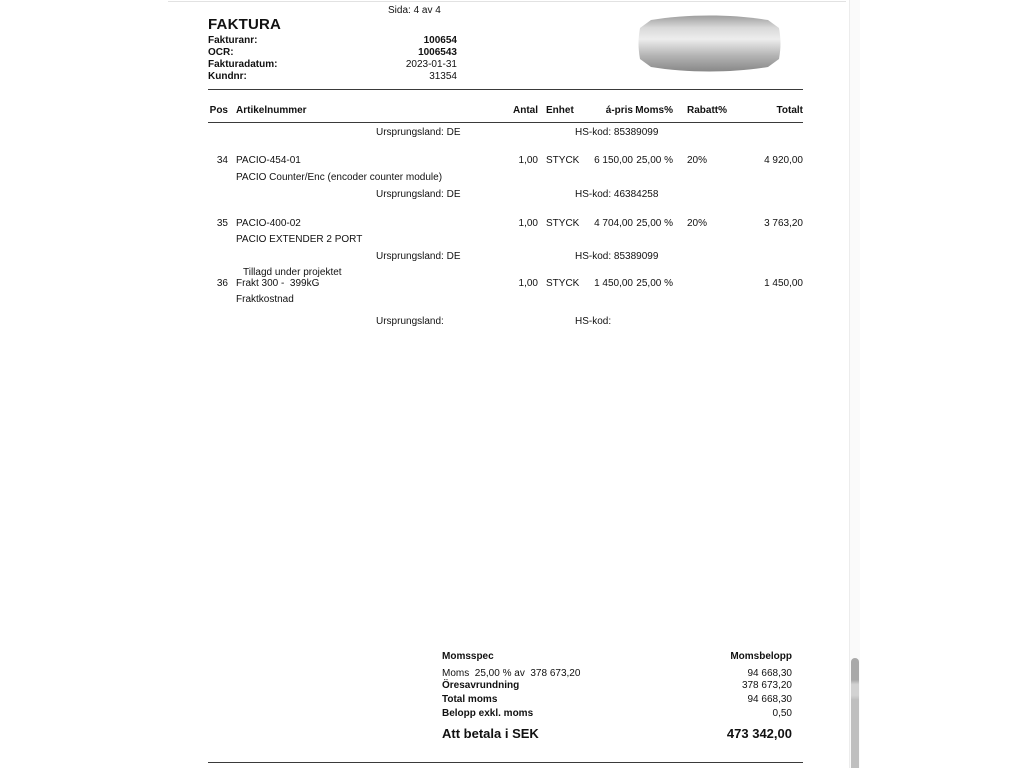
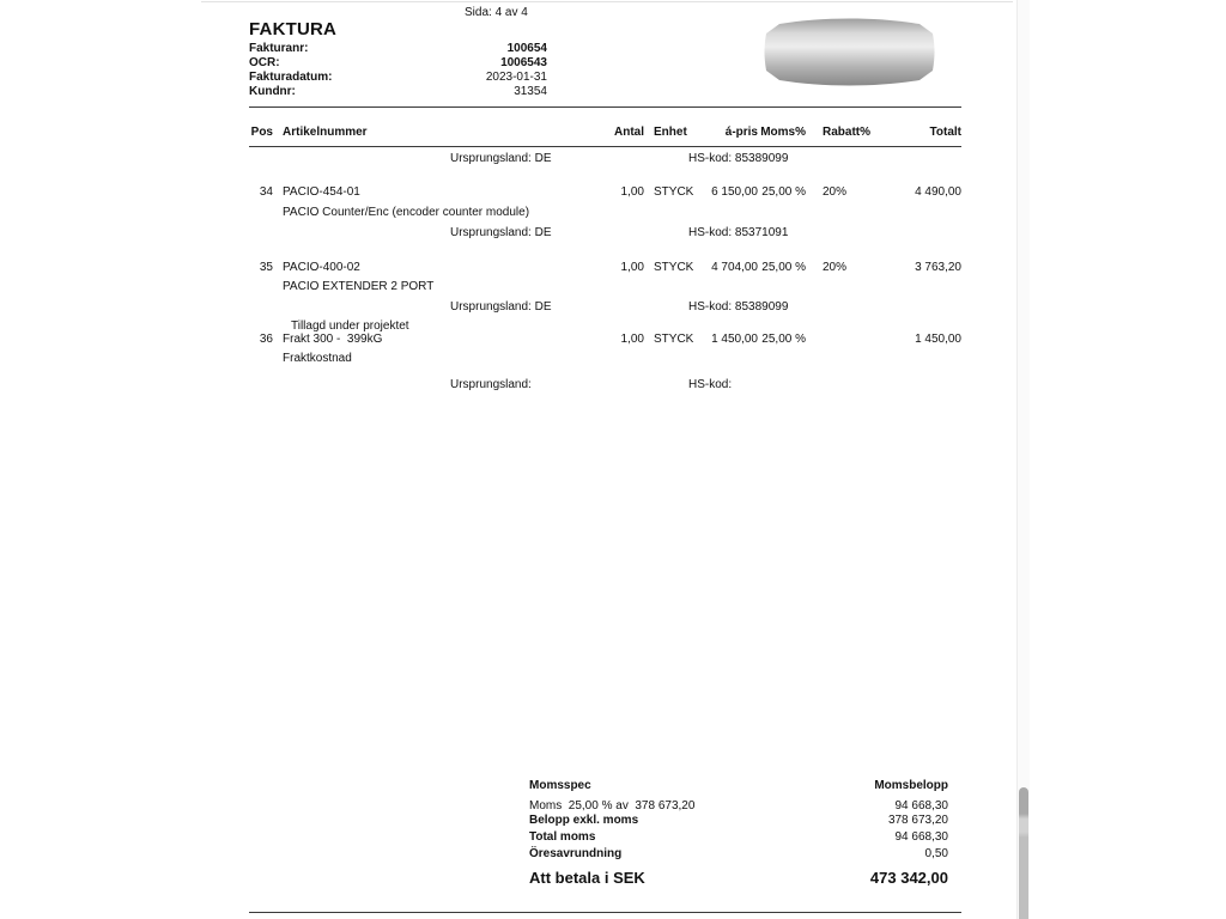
  Sida: 4 av 4
  FAKTURA
  Fakturanr:
  100654
  OCR:
  1006543
  Fakturadatum:
  2023-01-31
  Kundnr:
  31354
  Pos
  Artikelnummer
  Antal
  Enhet
  á-pris
  Moms%
  Rabatt%
  Totalt
  Ursprungsland: DE
  HS-kod: 85389099
  34
  PACIO-454-01
  1,00
  STYCK
  6 150,00
  25,00 %
  20%
- 4 920,00
+ 4 490,00
  PACIO Counter/Enc (encoder counter module)
  Ursprungsland: DE
- HS-kod: 46384258
+ HS-kod: 85371091
  35
  PACIO-400-02
  1,00
  STYCK
  4 704,00
  25,00 %
  20%
  3 763,20
  PACIO EXTENDER 2 PORT
  Ursprungsland: DE
  HS-kod: 85389099
  Tillagd under projektet
  36
  Frakt 300 - 399kG
  1,00
  STYCK
  1 450,00
  25,00 %
  1 450,00
  Fraktkostnad
  Ursprungsland:
  HS-kod:
  Momsspec
  Momsbelopp
  Moms 25,00 % av 378 673,20
  94 668,30
- Öresavrundning
+ Belopp exkl. moms
  378 673,20
  Total moms
  94 668,30
- Belopp exkl. moms
+ Öresavrundning
  0,50
  Att betala i SEK
  473 342,00
